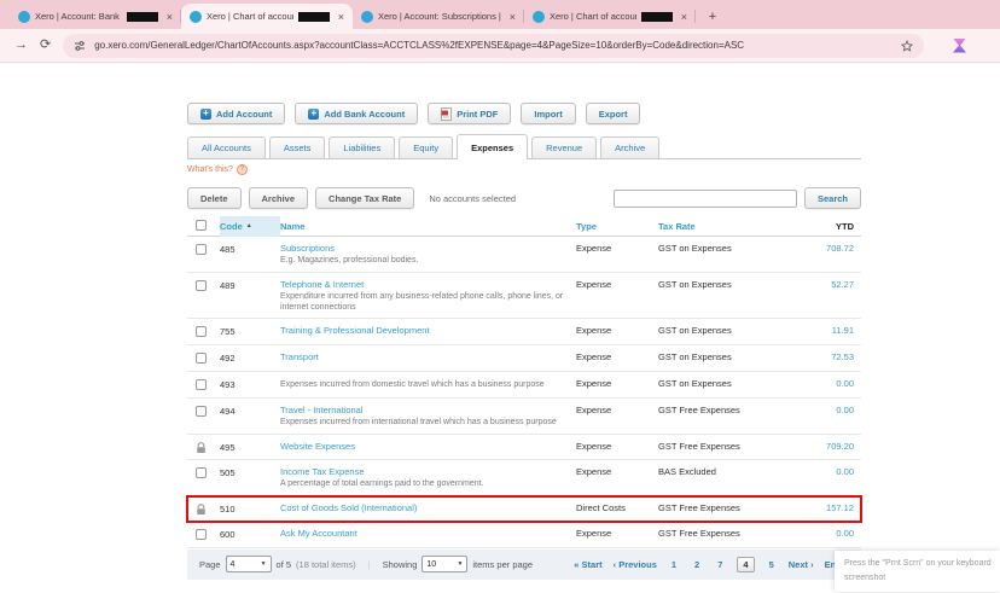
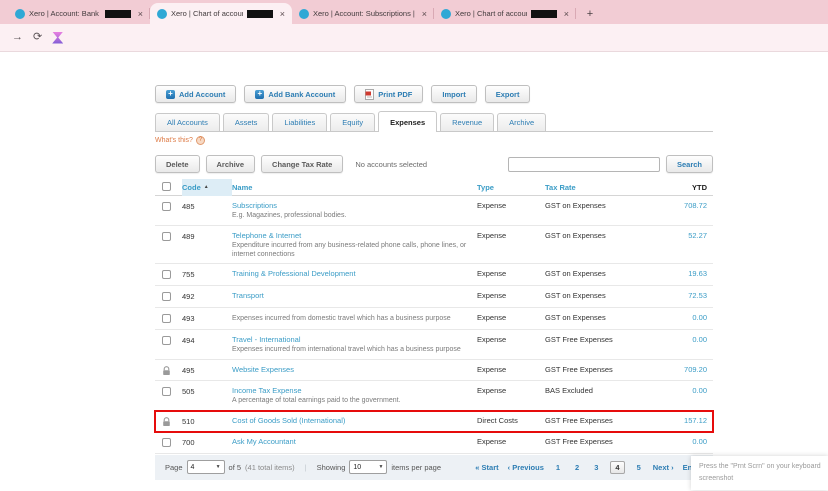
  Xero | Account: Bank
  ×
  Xero | Chart of accou
  ×
  Xero | Account: Subscriptions |
  ×
  Xero | Chart of accou
  ×
  +
  →
  ⟳
- go.xero.com/GeneralLedger/ChartOfAccounts.aspx?accountClass=ACCTCLASS%2fEXPENSE&page=4&PageSize=10&orderBy=Code&direction=ASC
  +
  Add Account
  +
  Add Bank Account
  Print PDF
  Import
  Export
  All Accounts
  Assets
  Liabilities
  Equity
  Expenses
  Revenue
  Archive
  Delete
  Archive
  Change Tax Rate
  No accounts selected
  Search
  Code
  Name
  Type
  Tax Rate
  YTD
  485
  Subscriptions
  Expense
  GST on Expenses
  708.72
  489
  Telephone & Internet
  Expense
  GST on Expenses
  52.27
  755
  Training & Professional Development
  Expense
  GST on Expenses
- 11.91
+ 19.63
  492
  Transport
  Expense
  GST on Expenses
  72.53
  493
  Expense
  GST on Expenses
  0.00
  494
  Travel - International
  Expense
  GST Free Expenses
  0.00
  495
  Website Expenses
  Expense
  GST Free Expenses
  709.20
  505
  Income Tax Expense
  Expense
  BAS Excluded
  0.00
  510
  Cost of Goods Sold (International)
  Direct Costs
  GST Free Expenses
  157.12
- 600
+ 700
  Ask My Accountant
  Expense
  GST Free Expenses
  0.00
  Page
  of 5
- (18 total items)
+ (41 total items)
  |
  Showing
  items per page
  « Start
  ‹ Previous
  1
  2
- 7
+ 3
  4
  5
  Next ›
